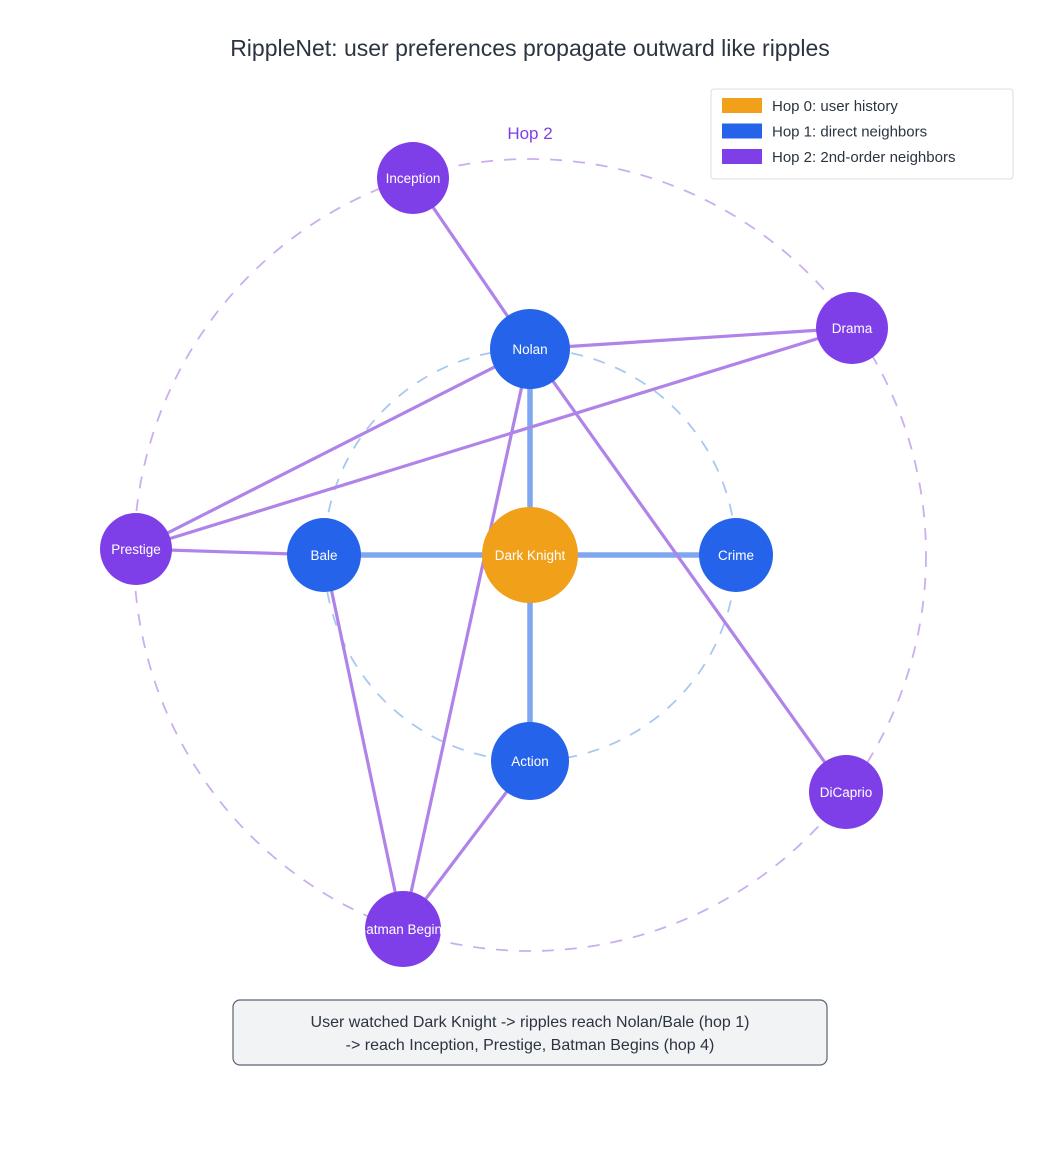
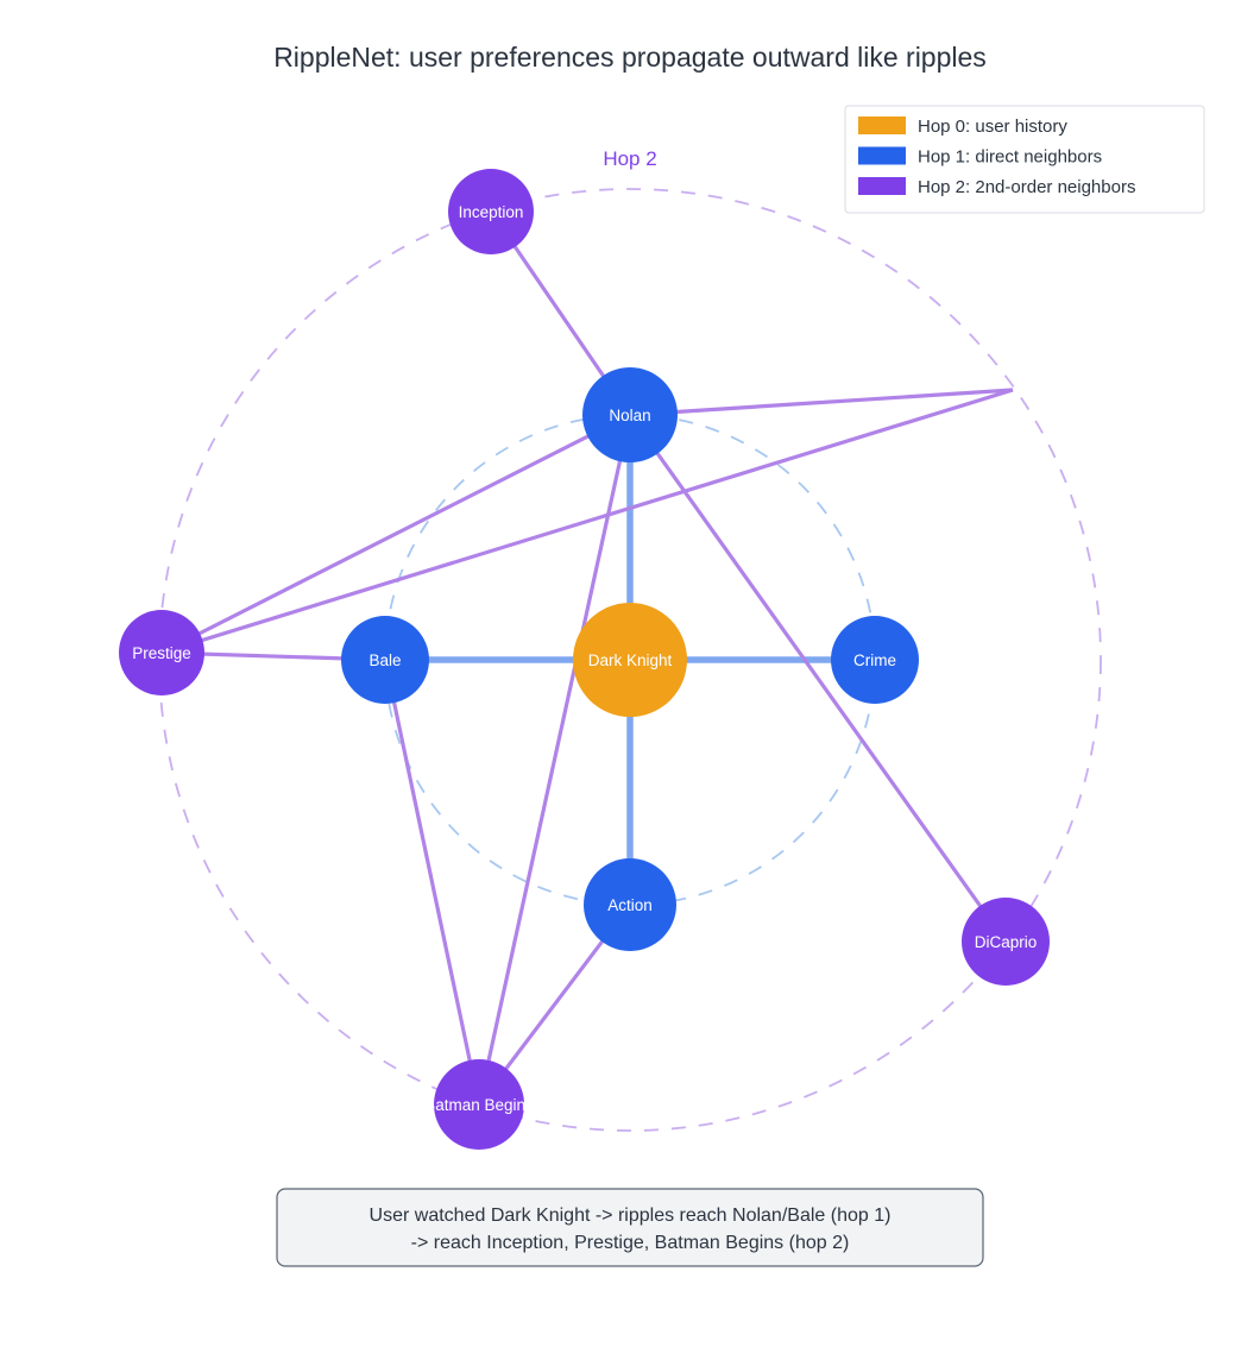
  RippleNet: user preferences propagate outward like ripples
  Dark Knight
  Nolan
  Bale
  Crime
  Action
  Inception
- Drama
  DiCaprio
  atman Begin
  Prestige
  Hop 2
  Hop 0: user history
  Hop 1: direct neighbors
  Hop 2: 2nd-order neighbors
  User watched Dark Knight -> ripples reach Nolan/Bale (hop 1)
- -> reach Inception, Prestige, Batman Begins (hop 4)
+ -> reach Inception, Prestige, Batman Begins (hop 2)
